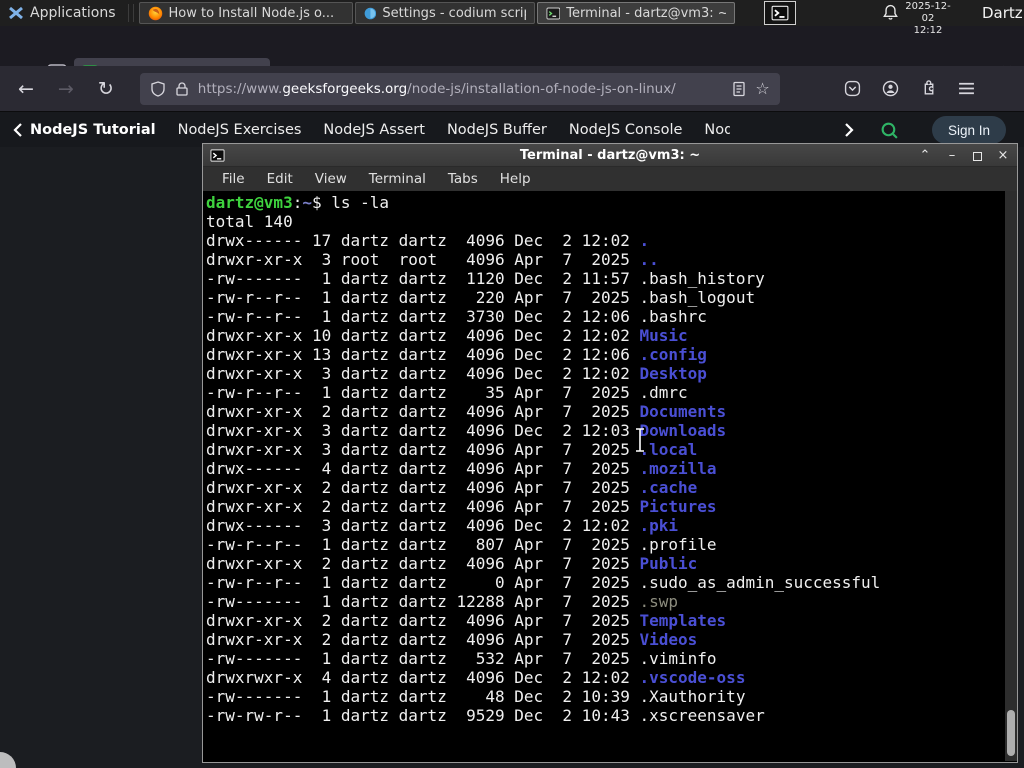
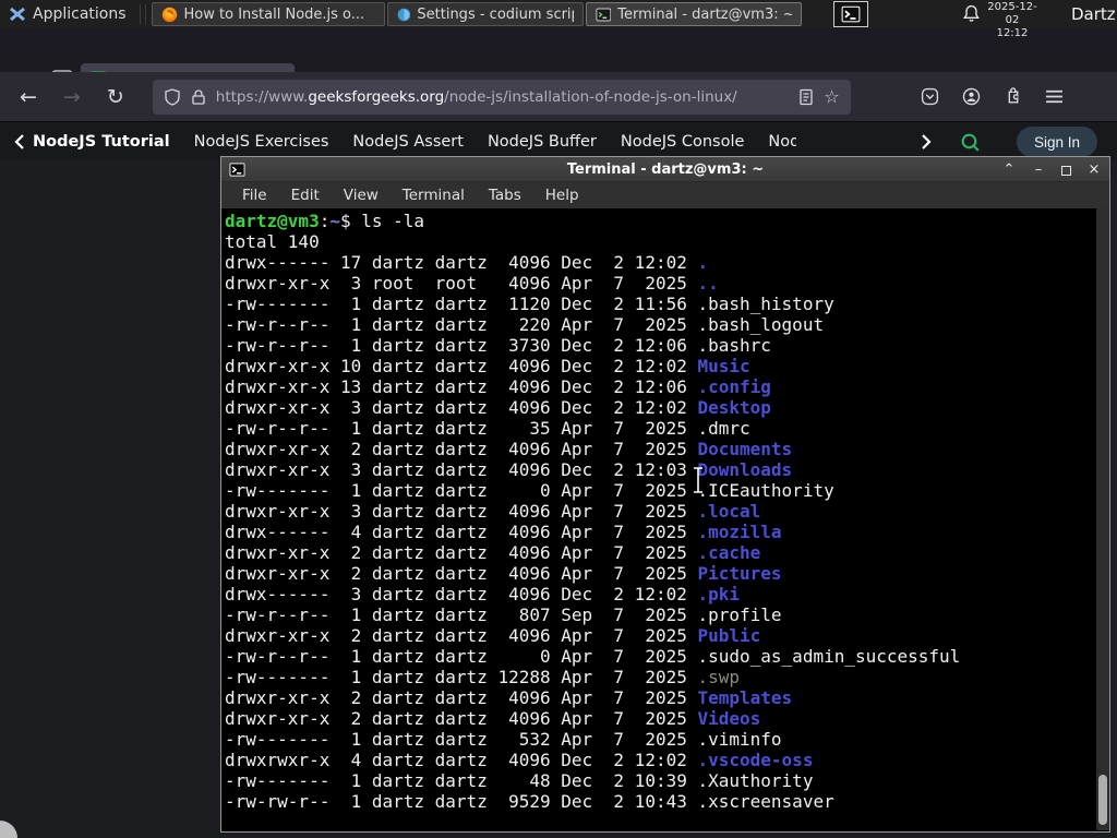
  Applications
  How to Install Node.js o...
  Settings - codium scri
  Terminal - dartz@vm3: ~
  2025-12-02
  12:12
  Dartz
  ←
  →
  ↻
  https://www.geeksforgeeks.org/node-js/installation-of-node-js-on-linux/
  ☆
  NodeJS Tutorial
  NodeJS Exercises
  NodeJS Assert
  NodeJS Buffer
  NodeJS Console
  Sign In
  Terminal - dartz@vm3: ~
  ⌃
  –
  ×
  File
  Edit
  View
  Terminal
  Tabs
  Help
  dartz@vm3:~$ ls -la
  total 140
  drwx------ 17 dartz dartz 4096 Dec 2 12:02 .
  drwxr-xr-x 3 root root 4096 Apr 7 2025 ..
- -rw------- 1 dartz dartz 1120 Dec 2 11:57 .bash_history
+ -rw------- 1 dartz dartz 1120 Dec 2 11:56 .bash_history
  -rw-r--r-- 1 dartz dartz 220 Apr 7 2025 .bash_logout
  -rw-r--r-- 1 dartz dartz 3730 Dec 2 12:06 .bashrc
  drwxr-xr-x 10 dartz dartz 4096 Dec 2 12:02 Music
  drwxr-xr-x 13 dartz dartz 4096 Dec 2 12:06 .config
  drwxr-xr-x 3 dartz dartz 4096 Dec 2 12:02 Desktop
  -rw-r--r-- 1 dartz dartz 35 Apr 7 2025 .dmrc
  drwxr-xr-x 2 dartz dartz 4096 Apr 7 2025 Documents
  drwxr-xr-x 3 dartz dartz 4096 Dec 2 12:03 Downloads
+ -rw------- 1 dartz dartz 0 Apr 7 2025 .ICEauthority
  drwxr-xr-x 3 dartz dartz 4096 Apr 7 2025 .local
  drwx------ 4 dartz dartz 4096 Apr 7 2025 .mozilla
  drwxr-xr-x 2 dartz dartz 4096 Apr 7 2025 .cache
  drwxr-xr-x 2 dartz dartz 4096 Apr 7 2025 Pictures
  drwx------ 3 dartz dartz 4096 Dec 2 12:02 .pki
- -rw-r--r-- 1 dartz dartz 807 Apr 7 2025 .profile
+ -rw-r--r-- 1 dartz dartz 807 Sep 7 2025 .profile
  drwxr-xr-x 2 dartz dartz 4096 Apr 7 2025 Public
  -rw-r--r-- 1 dartz dartz 0 Apr 7 2025 .sudo_as_admin_successful
  -rw------- 1 dartz dartz 12288 Apr 7 2025 .swp
  drwxr-xr-x 2 dartz dartz 4096 Apr 7 2025 Templates
  drwxr-xr-x 2 dartz dartz 4096 Apr 7 2025 Videos
  -rw------- 1 dartz dartz 532 Apr 7 2025 .viminfo
  drwxrwxr-x 4 dartz dartz 4096 Dec 2 12:02 .vscode-oss
  -rw------- 1 dartz dartz 48 Dec 2 10:39 .Xauthority
  -rw-rw-r-- 1 dartz dartz 9529 Dec 2 10:43 .xscreensaver
